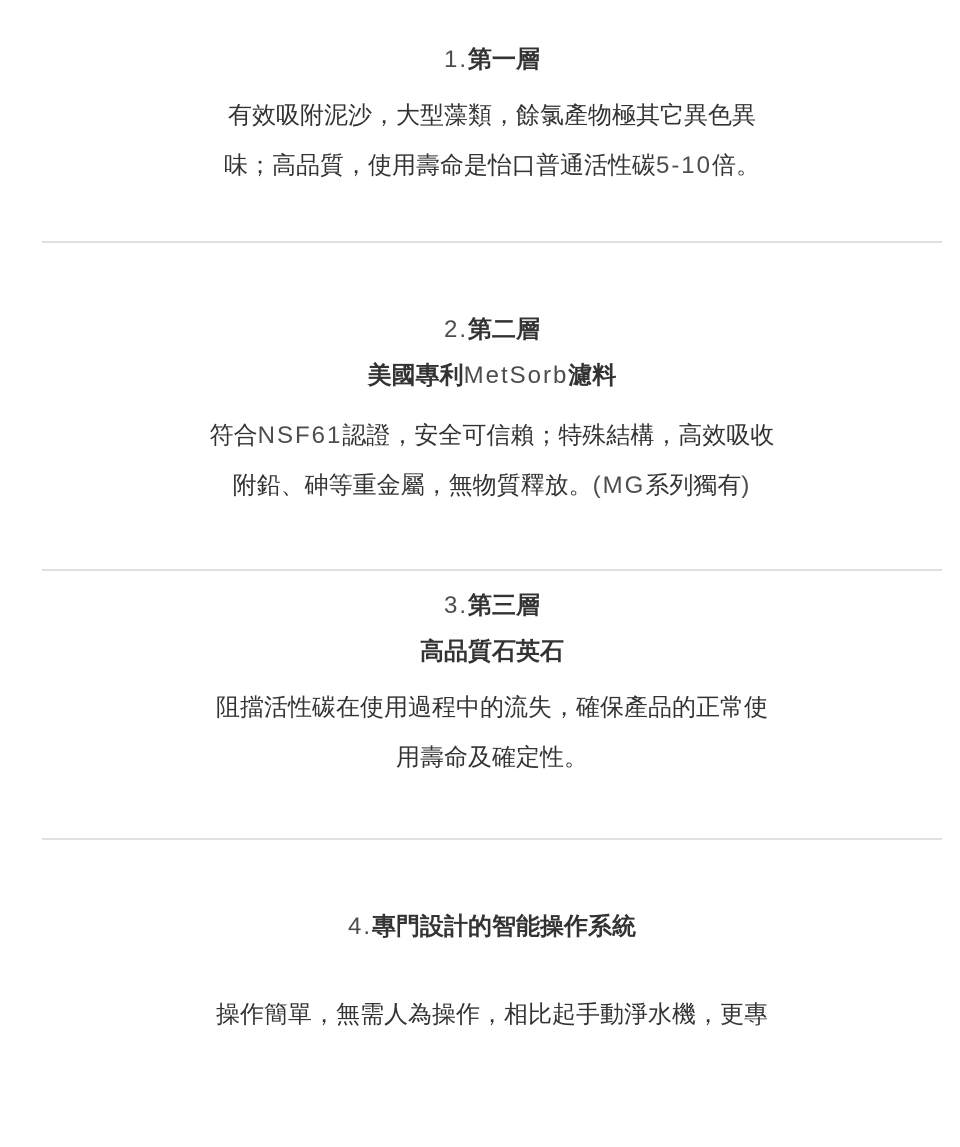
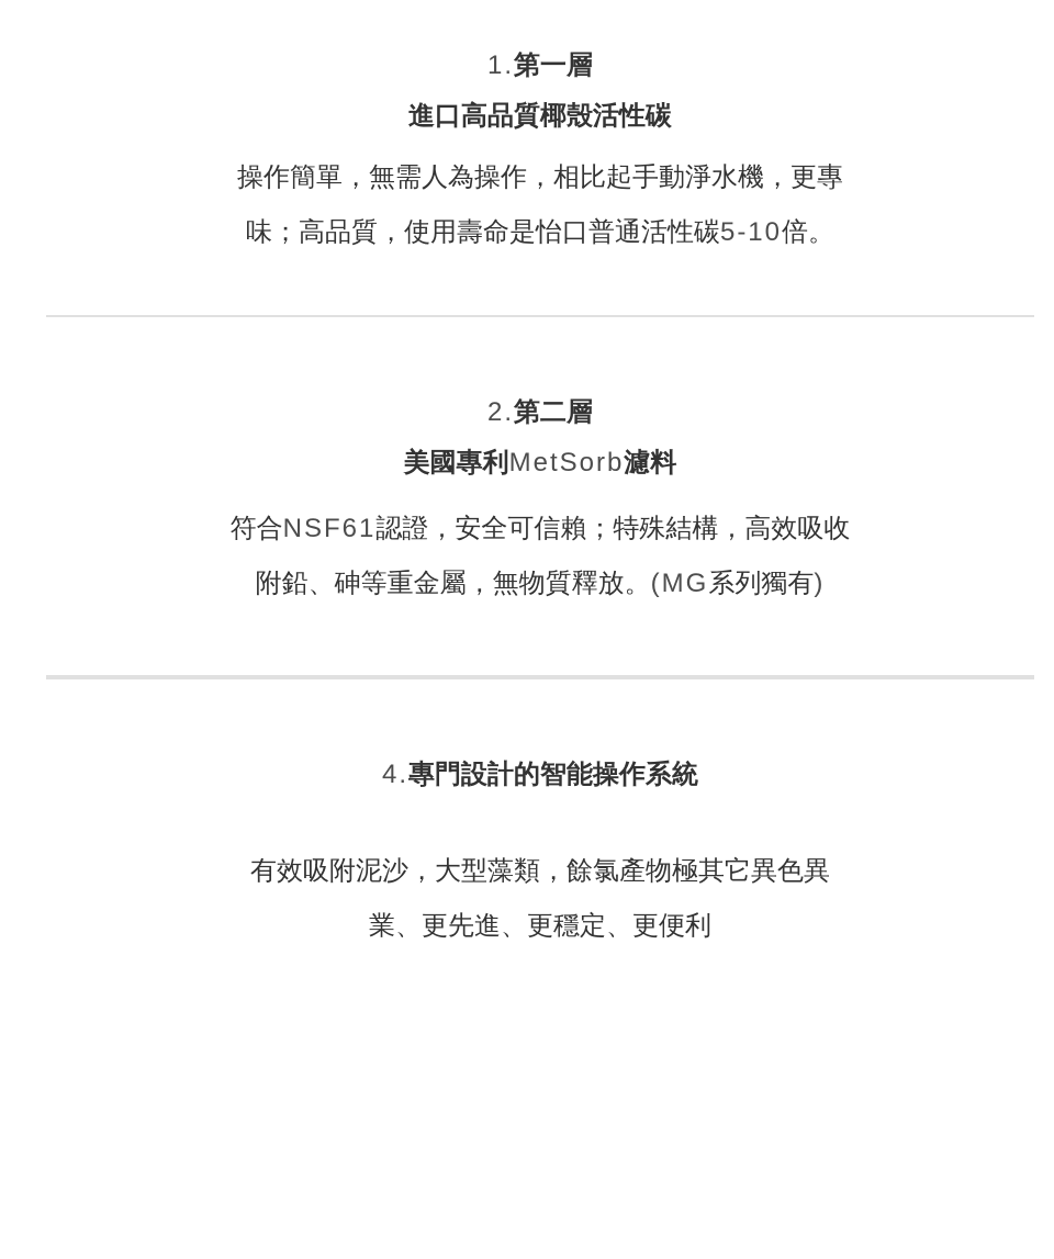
  1.第一層
+ 進口高品質椰殼活性碳
- 有效吸附泥沙，大型藻類，餘氯產物極其它異色異
+ 操作簡單，無需人為操作，相比起手動淨水機，更專
  味；高品質，使用壽命是怡口普通活性碳5-10倍。
  2.第二層
  美國專利MetSorb濾料
  符合NSF61認證，安全可信賴；特殊結構，高效吸收
  附鉛、砷等重金屬，無物質釋放。(MG系列獨有)
- 3.第三層
- 高品質石英石
- 阻擋活性碳在使用過程中的流失，確保產品的正常使
- 用壽命及確定性。
  4.專門設計的智能操作系統
- 操作簡單，無需人為操作，相比起手動淨水機，更專
+ 有效吸附泥沙，大型藻類，餘氯產物極其它異色異
+ 業、更先進、更穩定、更便利
